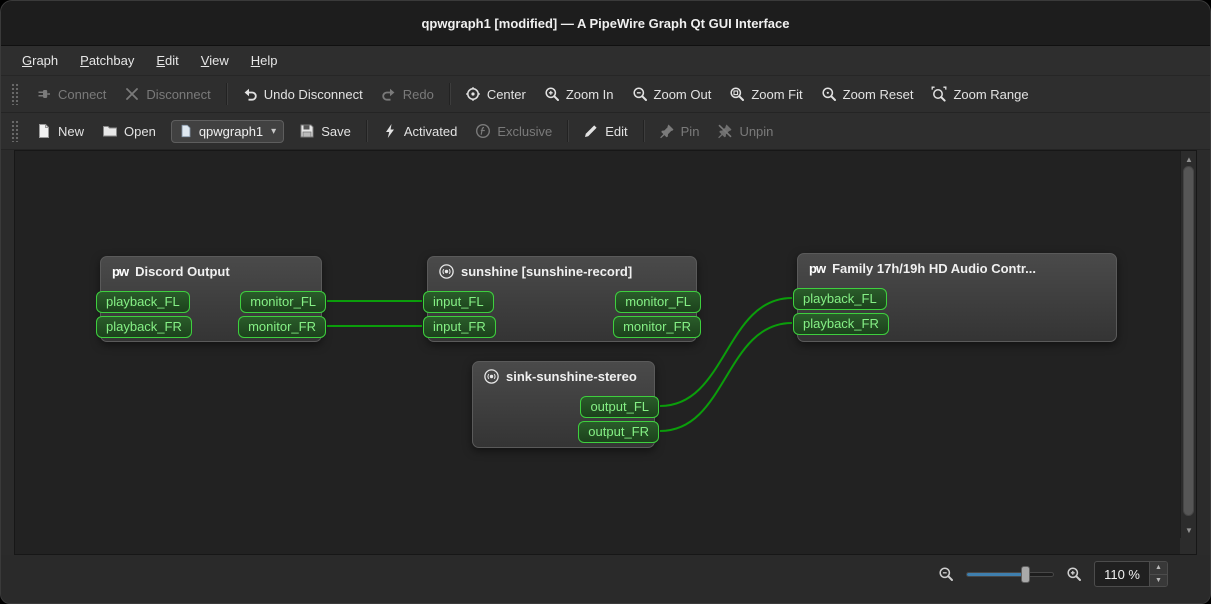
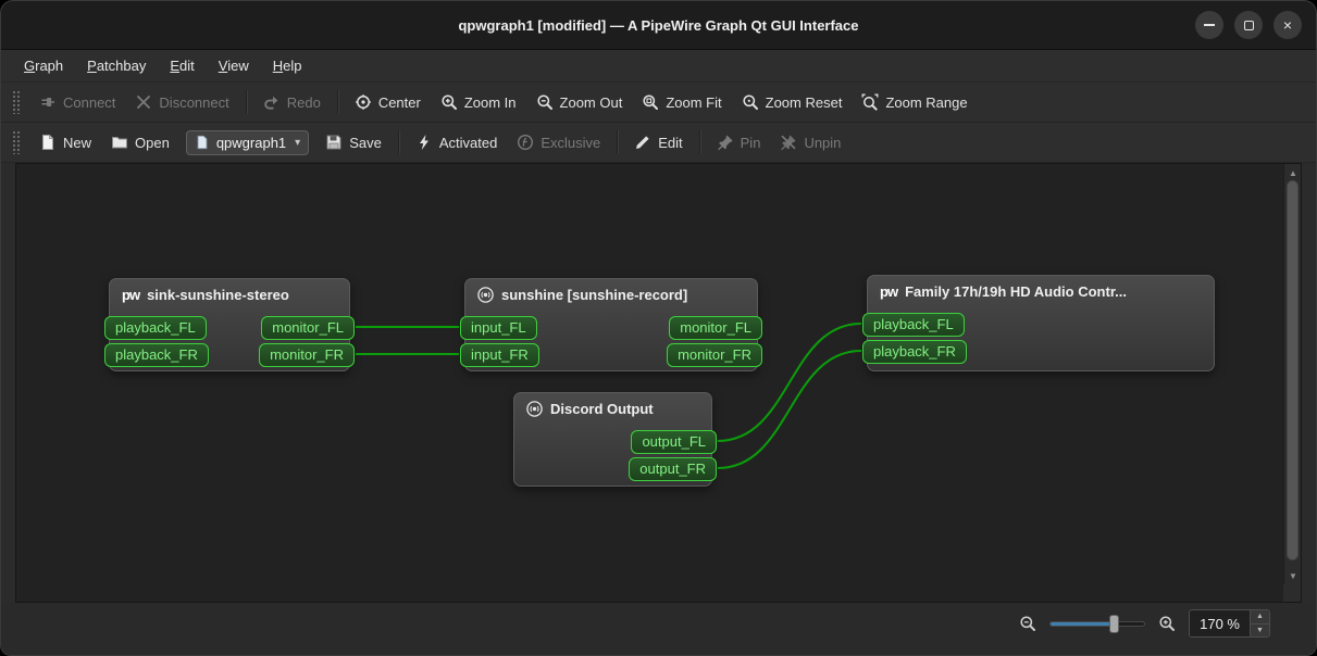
  qpwgraph1 [modified] — A PipeWire Graph Qt GUI Interface
+ ×
  Graph
  Patchbay
  Edit
  View
  Help
  Connect
  Disconnect
- Undo Disconnect
  Redo
  Center
  Zoom In
  Zoom Out
  Zoom Fit
  Zoom Reset
  Zoom Range
  New
  Open
  qpwgraph1
  ▾
  Save
  Activated
  Exclusive
  Edit
  Pin
  Unpin
  pw
- Discord Output
+ sink-sunshine-stereo
  playback_FL
  playback_FR
  monitor_FL
  monitor_FR
  sunshine [sunshine-record]
  input_FL
  input_FR
  monitor_FL
  monitor_FR
  pw
  Family 17h/19h HD Audio Contr...
  playback_FL
  playback_FR
- sink-sunshine-stereo
+ Discord Output
  output_FL
  output_FR
  ▲
  ▼
- 110 %
+ 170 %
